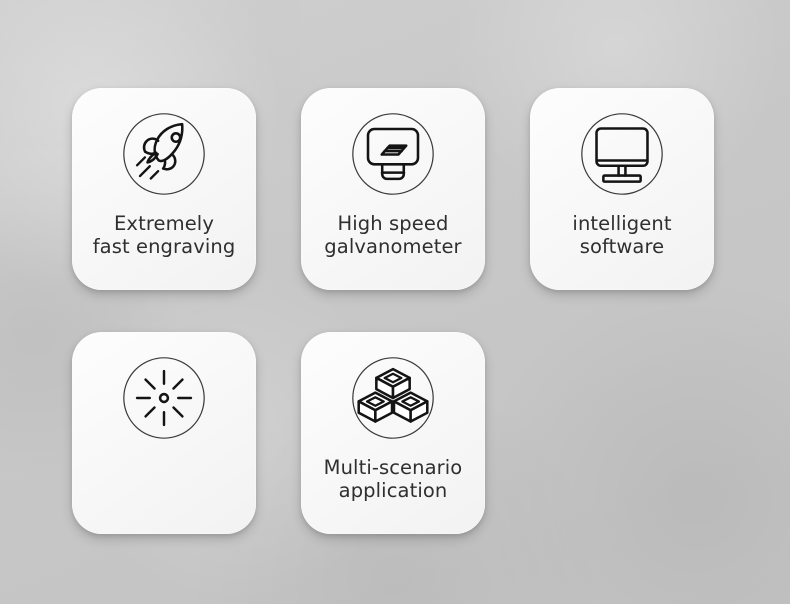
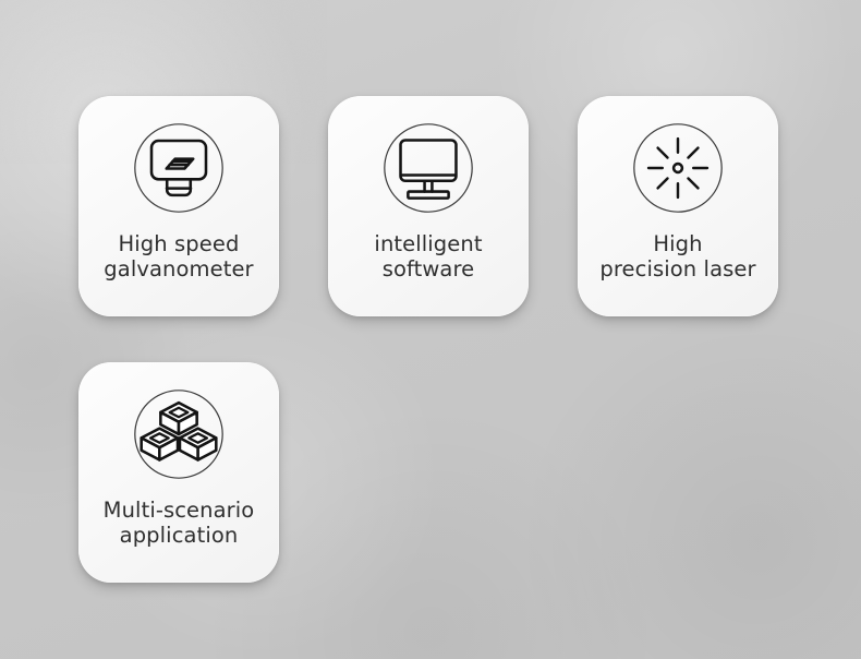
- Extremely
- fast engraving
  High speed
  galvanometer
  intelligent
  software
+ High
+ precision laser
  Multi-scenario
  application
